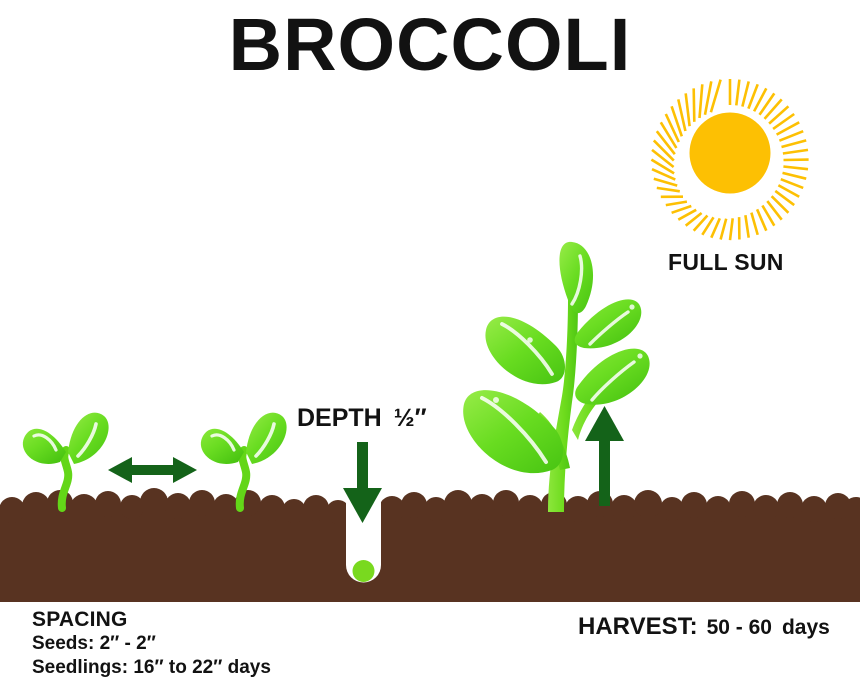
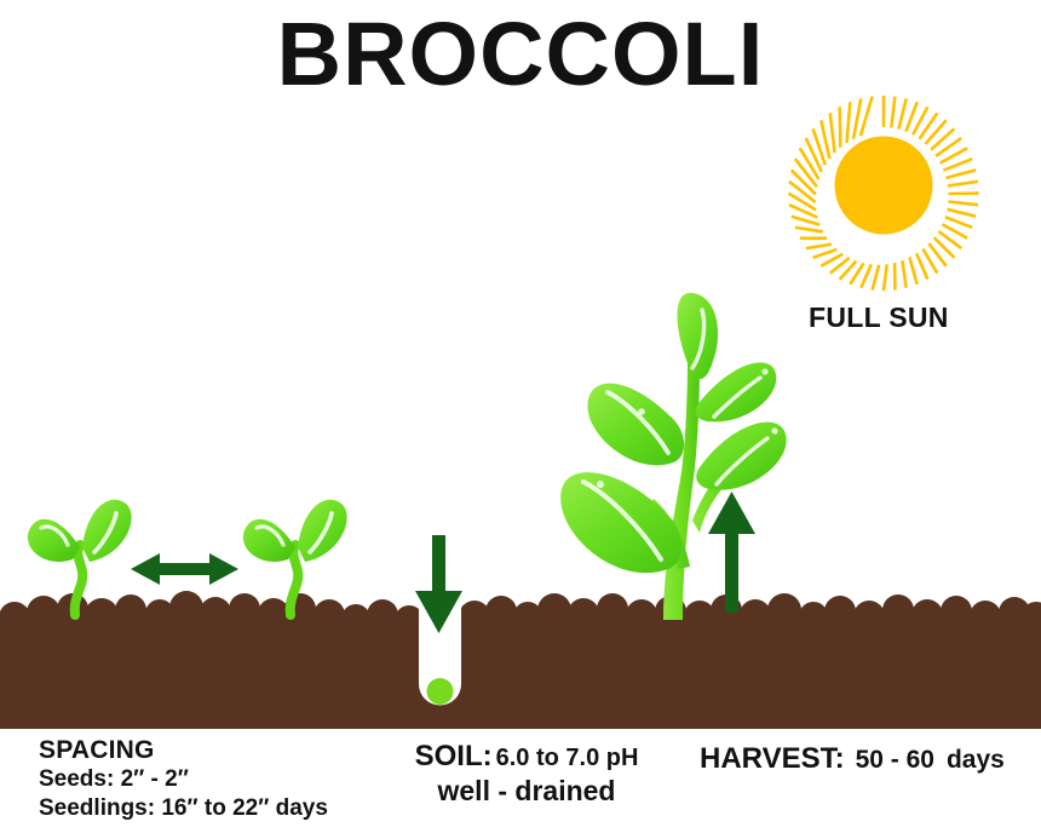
  BROCCOLI
  FULL SUN
- DEPTH ½″
  SPACING
  Seeds: 2″ - 2″
  Seedlings: 16″ to 22″ days
+ SOIL: 6.0 to 7.0 pH
+ well - drained
  HARVEST: 50 - 60 days
